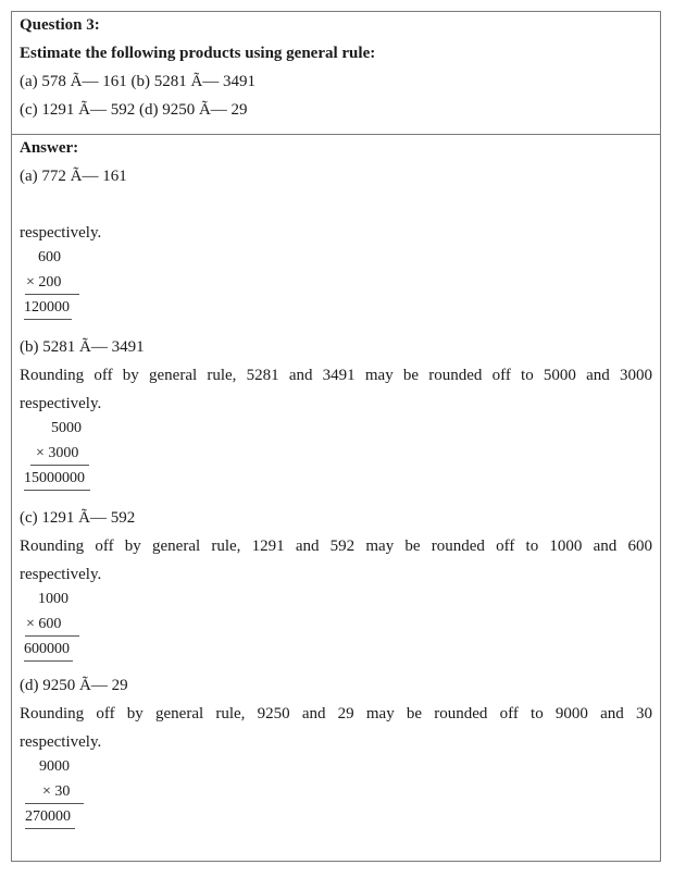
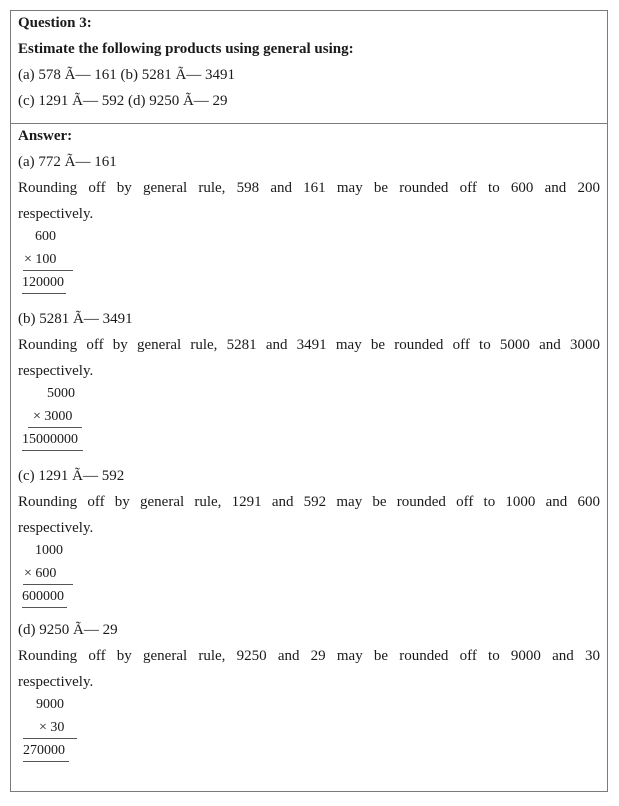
  Question 3:
- Estimate the following products using general rule:
+ Estimate the following products using general using:
  (a) 578 Ã— 161 (b) 5281 Ã— 3491
  (c) 1291 Ã— 592 (d) 9250 Ã— 29
  Answer:
  (a) 772 Ã— 161
+ Rounding off by general rule, 598 and 161 may be rounded off to 600 and 200
  respectively.
  600
- × 200
+ × 100
  120000
  (b) 5281 Ã— 3491
  Rounding off by general rule, 5281 and 3491 may be rounded off to 5000 and 3000
  respectively.
  5000
  × 3000
  15000000
  (c) 1291 Ã— 592
  Rounding off by general rule, 1291 and 592 may be rounded off to 1000 and 600
  respectively.
  1000
  × 600
  600000
  (d) 9250 Ã— 29
  Rounding off by general rule, 9250 and 29 may be rounded off to 9000 and 30
  respectively.
  9000
  × 30
  270000
